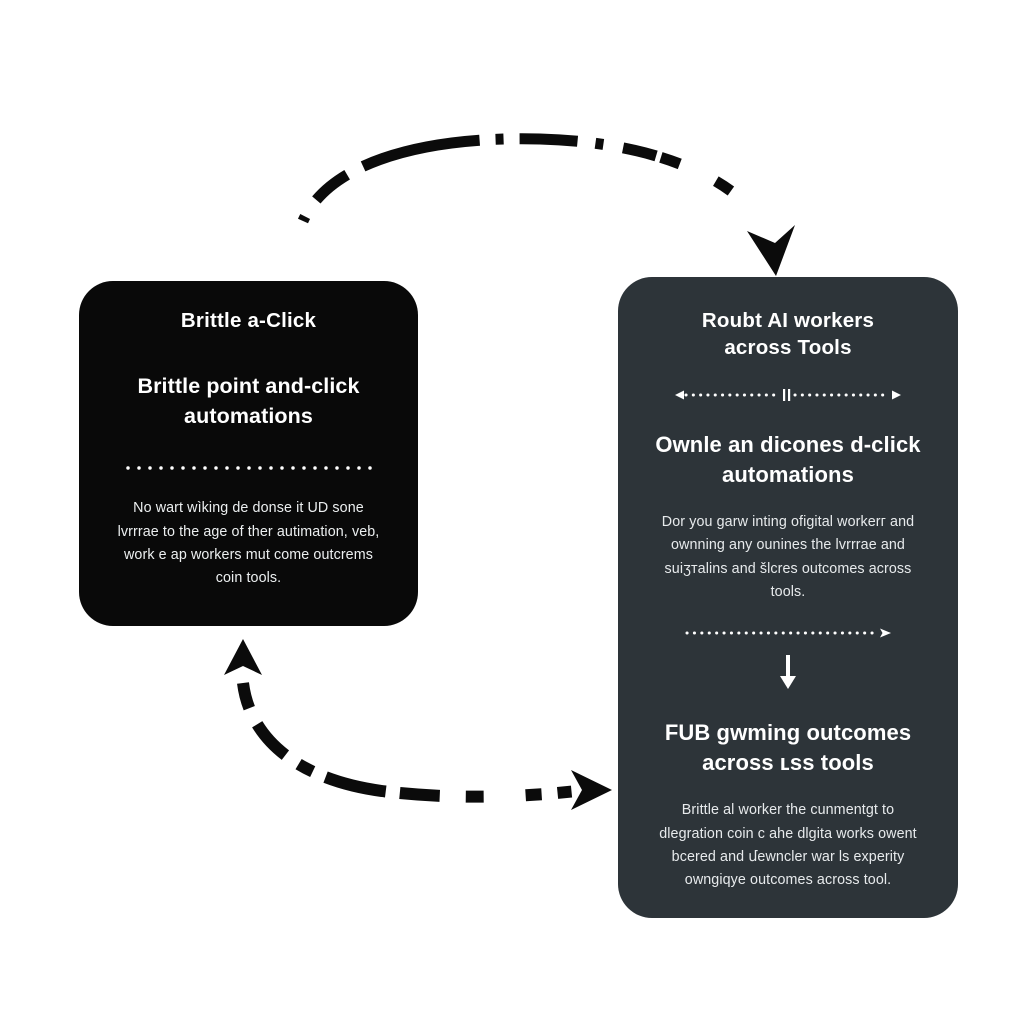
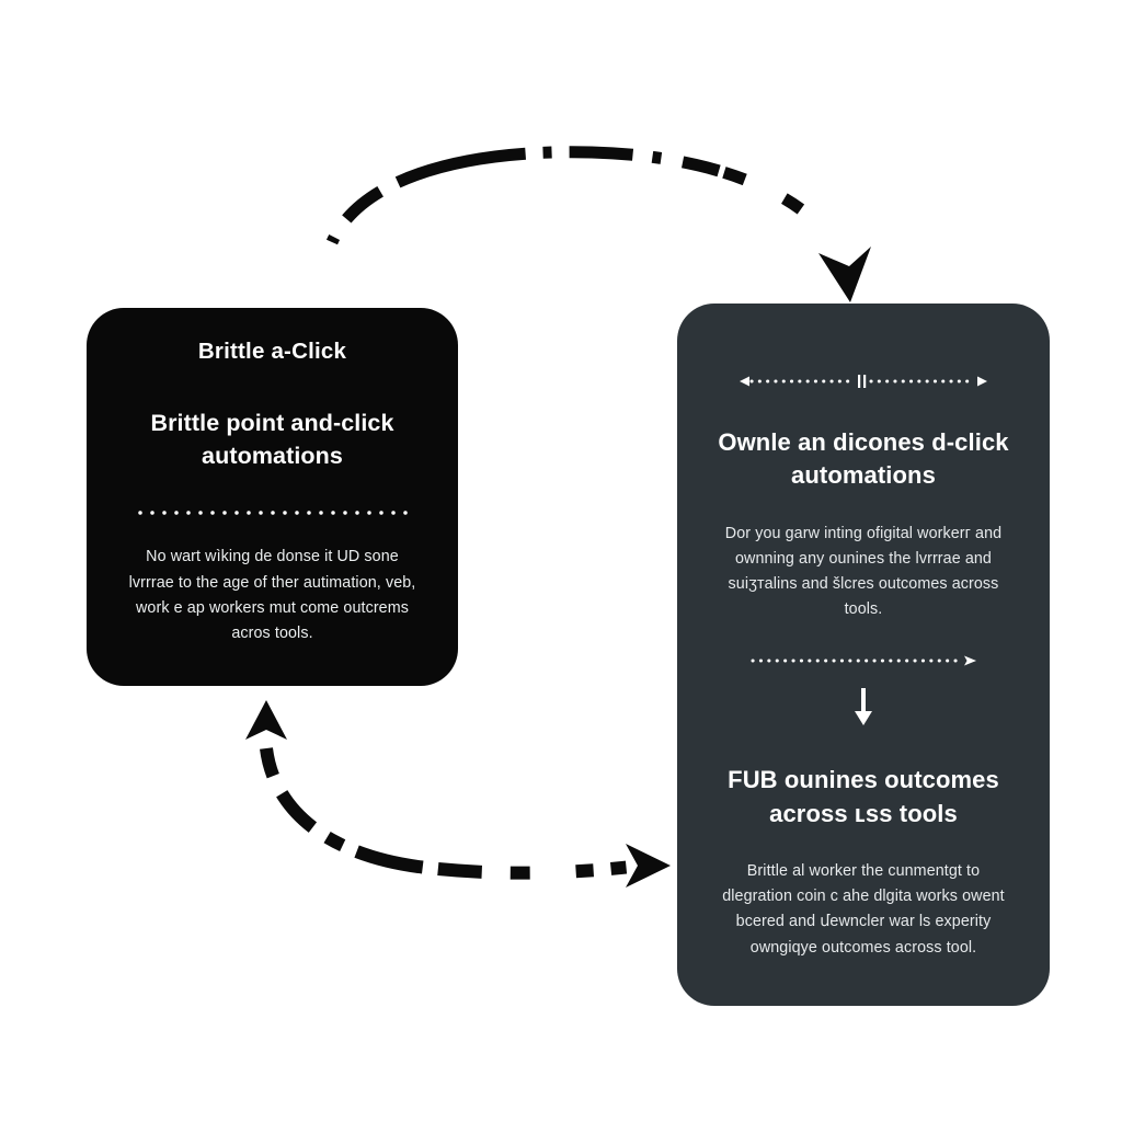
  Brittle a-Click
  Brittle point and-click automations
- No wart wìking de donse it UD sone lvrrrae to the age of ther autimation, veb, work e ap workers mut come outcrems coin tools.
+ No wart wìking de donse it UD sone lvrrrae to the age of ther autimation, veb, work e ap workers mut come outcrems acros tools.
- Roubt AI workers across Tools
  Ownle an dicones d-click automations
  Dor you ɡarw inting ofigital workerг and ownning any ounines the lvrrrae and suiʒтalins and šlcres outcomes across tools.
- FUB gwming outcomes across ʟss tools
+ FUB ounines outcomes across ʟss tools
  Brittle al worker the cunmentɡt to dlegration coin c ahe dlgita works owent bcered and մewnсler war ls experity ownɡiqye outcomes across tool.
